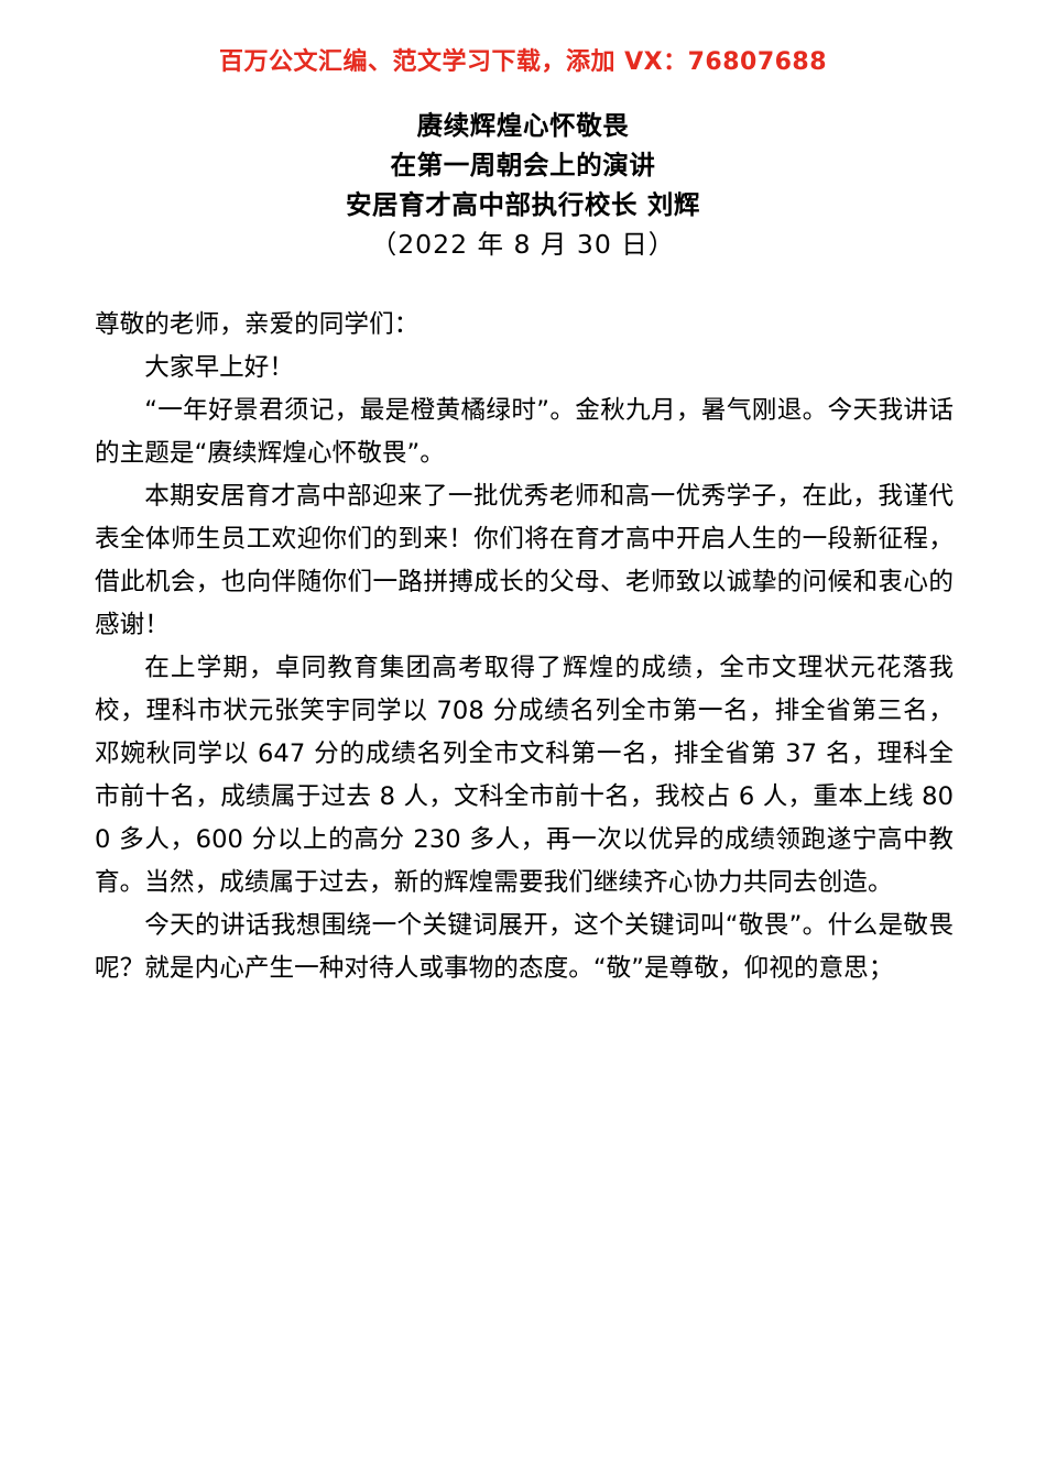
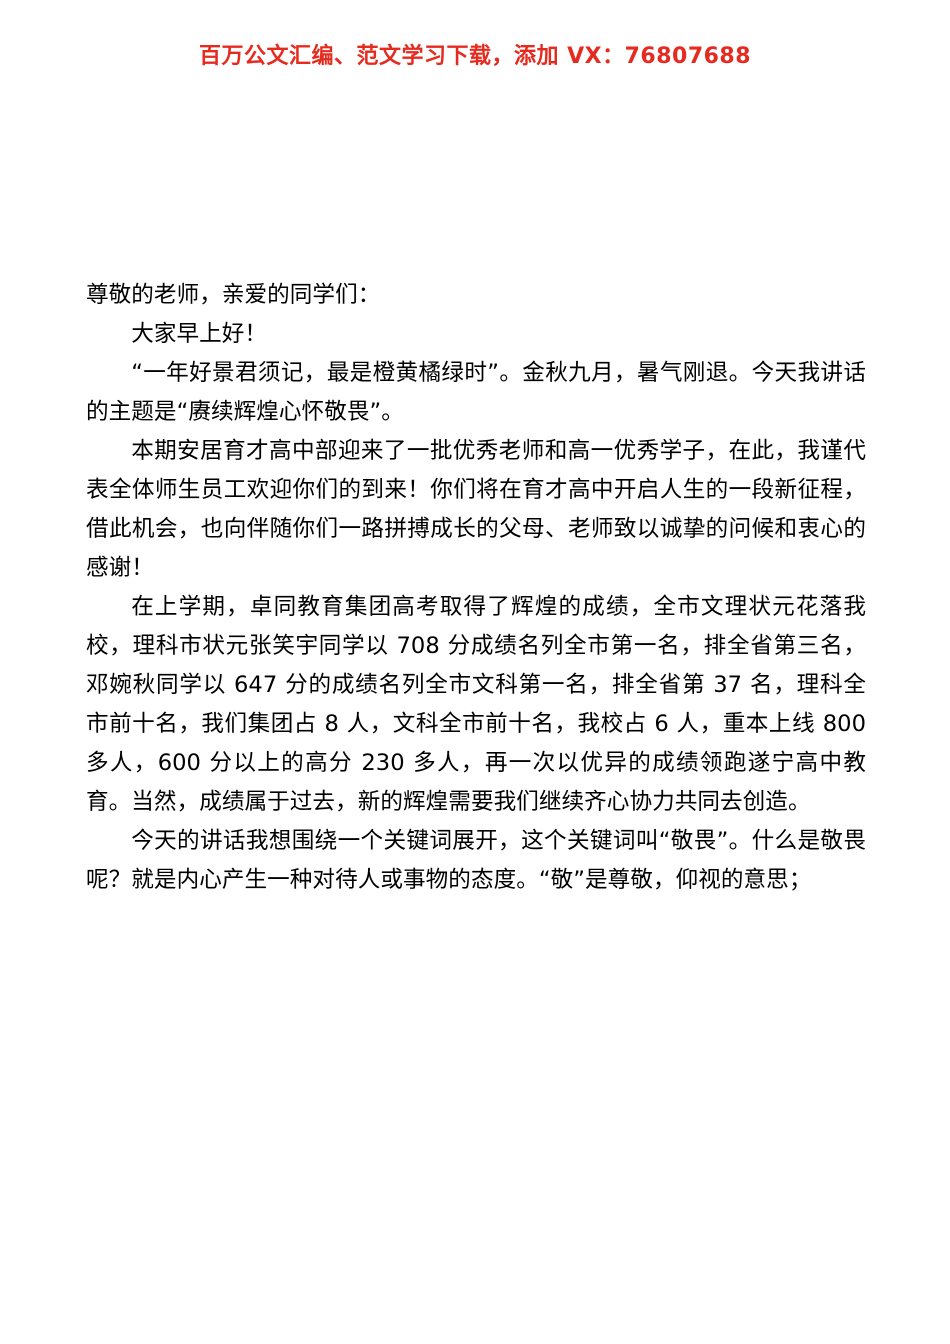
  百万公文汇编、范文学习下载，添加 VX：76807688
- 赓续辉煌心怀敬畏
- 在第一周朝会上的演讲
- 安居育才高中部执行校长 刘辉
- （2022 年 8 月 30 日）
  尊敬的老师，亲爱的同学们：
  大家早上好！
  “一年好景君须记，最是橙黄橘绿时”。金秋九月，暑气刚退。今天我讲话的主题是“赓续辉煌心怀敬畏”。
  本期安居育才高中部迎来了一批优秀老师和高一优秀学子，在此，我谨代表全体师生员工欢迎你们的到来！你们将在育才高中开启人生的一段新征程，借此机会，也向伴随你们一路拼搏成长的父母、老师致以诚挚的问候和衷心的感谢！
- 在上学期，卓同教育集团高考取得了辉煌的成绩，全市文理状元花落我校，理科市状元张笑宇同学以 708 分成绩名列全市第一名，排全省第三名，邓婉秋同学以 647 分的成绩名列全市文科第一名，排全省第 37 名，理科全市前十名，成绩属于过去 8 人，文科全市前十名，我校占 6 人，重本上线 800 多人，600 分以上的高分 230 多人，再一次以优异的成绩领跑遂宁高中教育。当然，成绩属于过去，新的辉煌需要我们继续齐心协力共同去创造。
+ 在上学期，卓同教育集团高考取得了辉煌的成绩，全市文理状元花落我校，理科市状元张笑宇同学以 708 分成绩名列全市第一名，排全省第三名，邓婉秋同学以 647 分的成绩名列全市文科第一名，排全省第 37 名，理科全市前十名，我们集团占 8 人，文科全市前十名，我校占 6 人，重本上线 800 多人，600 分以上的高分 230 多人，再一次以优异的成绩领跑遂宁高中教育。当然，成绩属于过去，新的辉煌需要我们继续齐心协力共同去创造。
  今天的讲话我想围绕一个关键词展开，这个关键词叫“敬畏”。什么是敬畏呢？就是内心产生一种对待人或事物的态度。“敬”是尊敬，仰视的意思；
